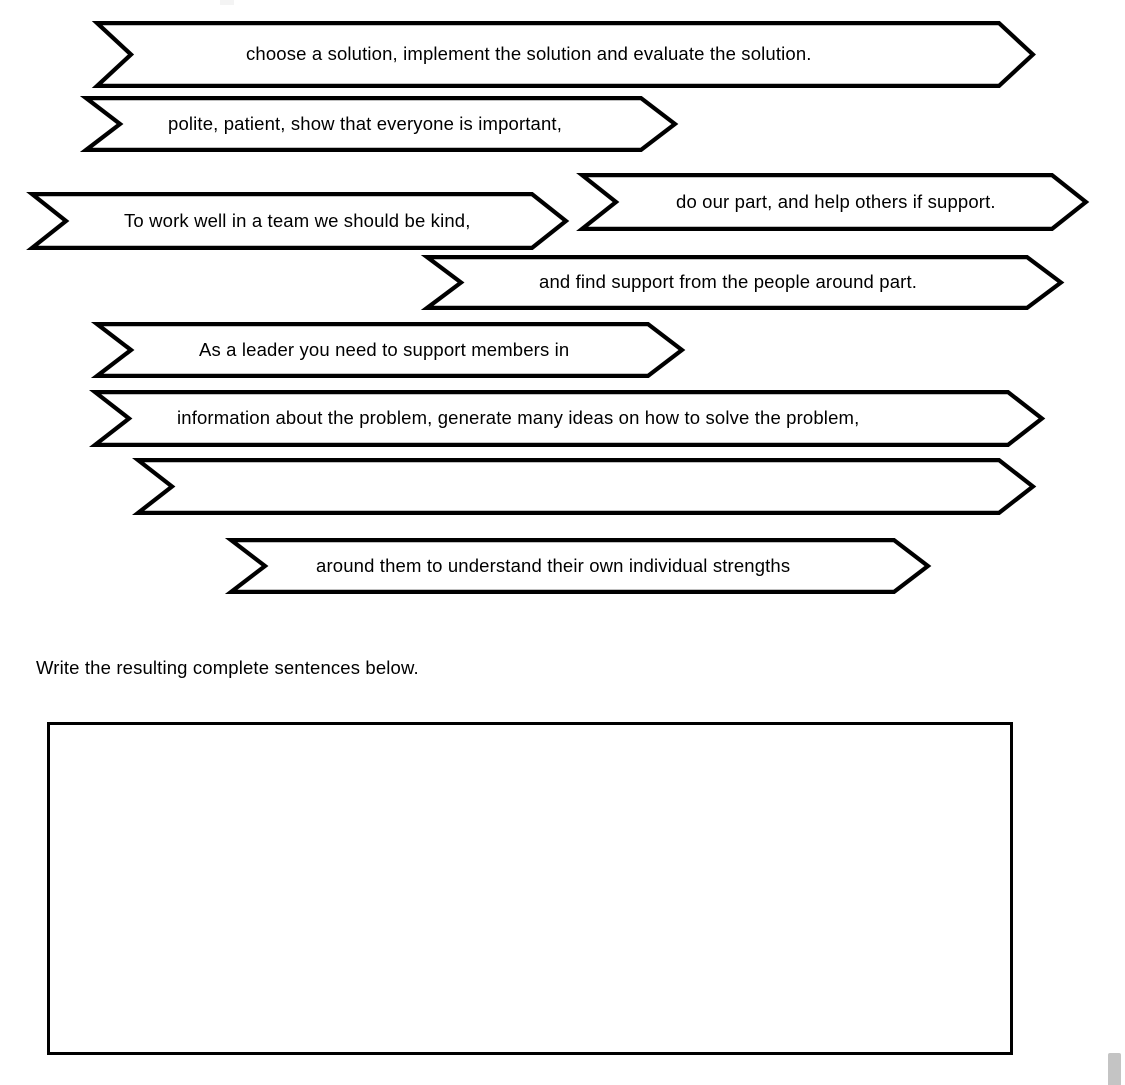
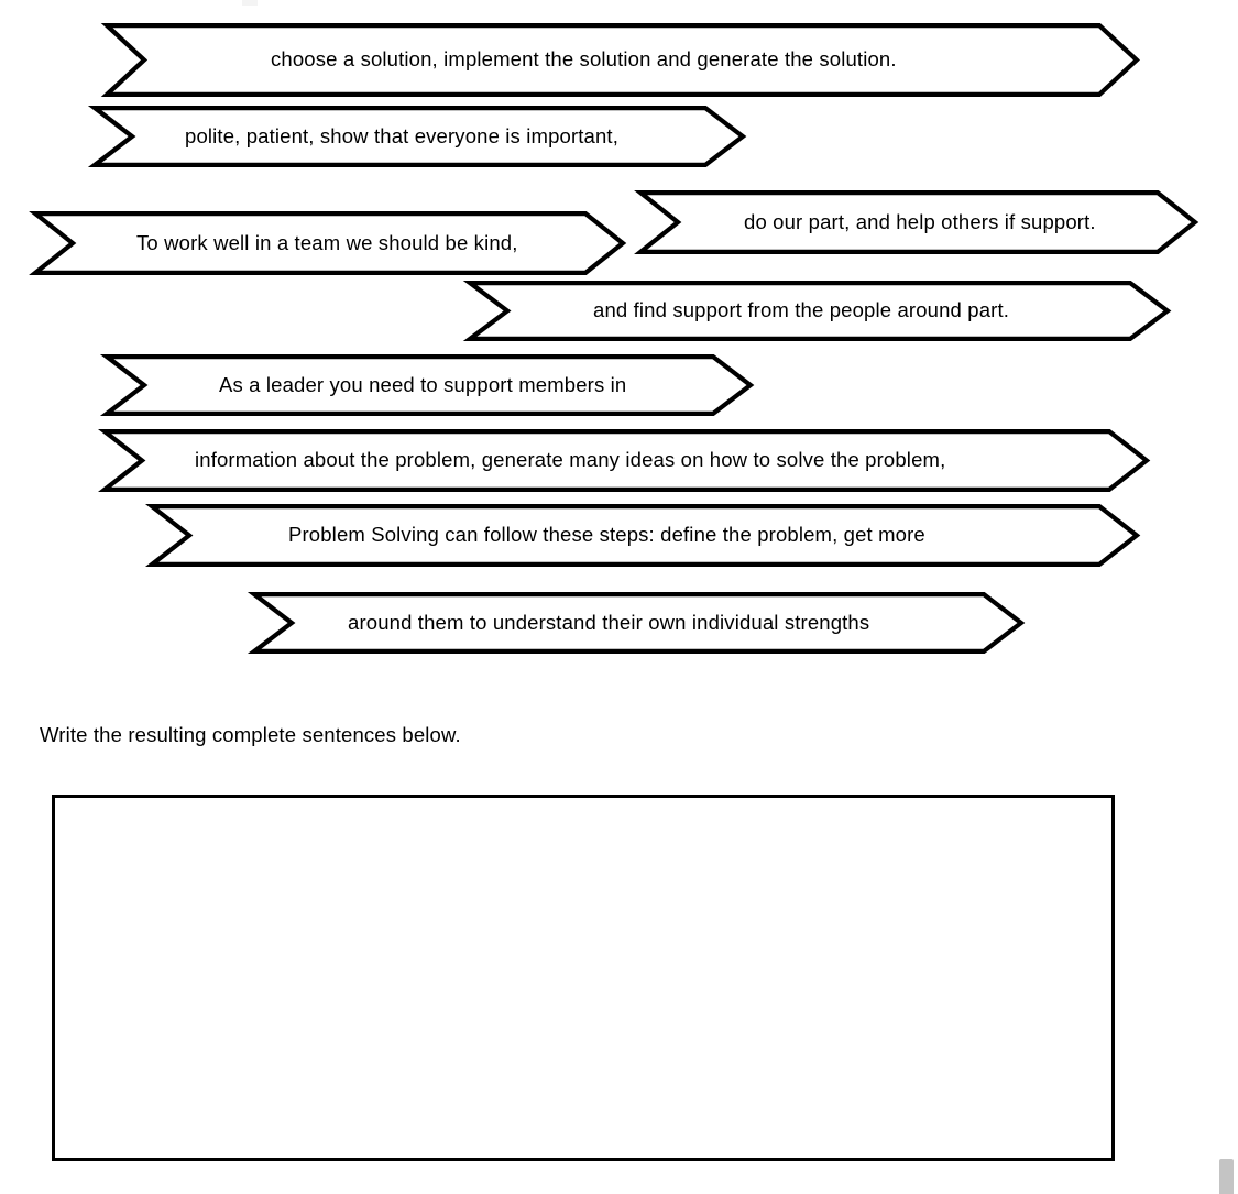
- choose a solution, implement the solution and evaluate the solution.
+ choose a solution, implement the solution and generate the solution.
  polite, patient, show that everyone is important,
  To work well in a team we should be kind,
  do our part, and help others if support.
  and find support from the people around part.
  As a leader you need to support members in
  information about the problem, generate many ideas on how to solve the problem,
+ Problem Solving can follow these steps: define the problem, get more
  around them to understand their own individual strengths
  Write the resulting complete sentences below.
